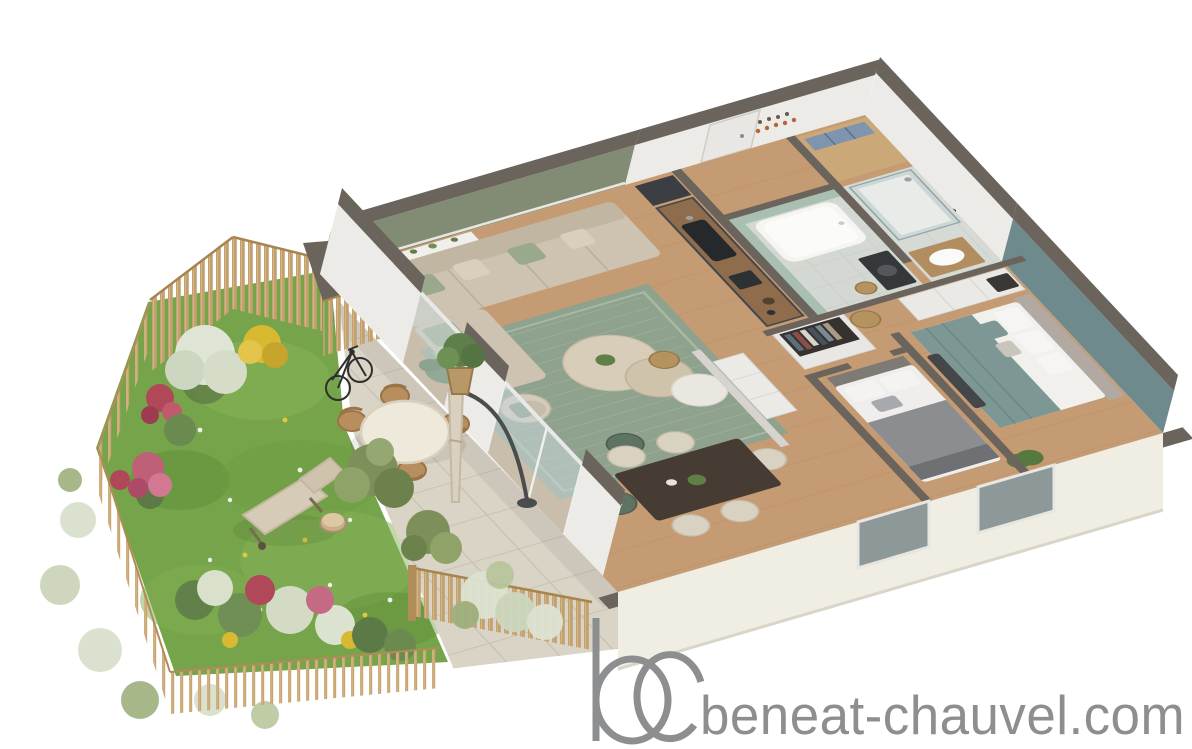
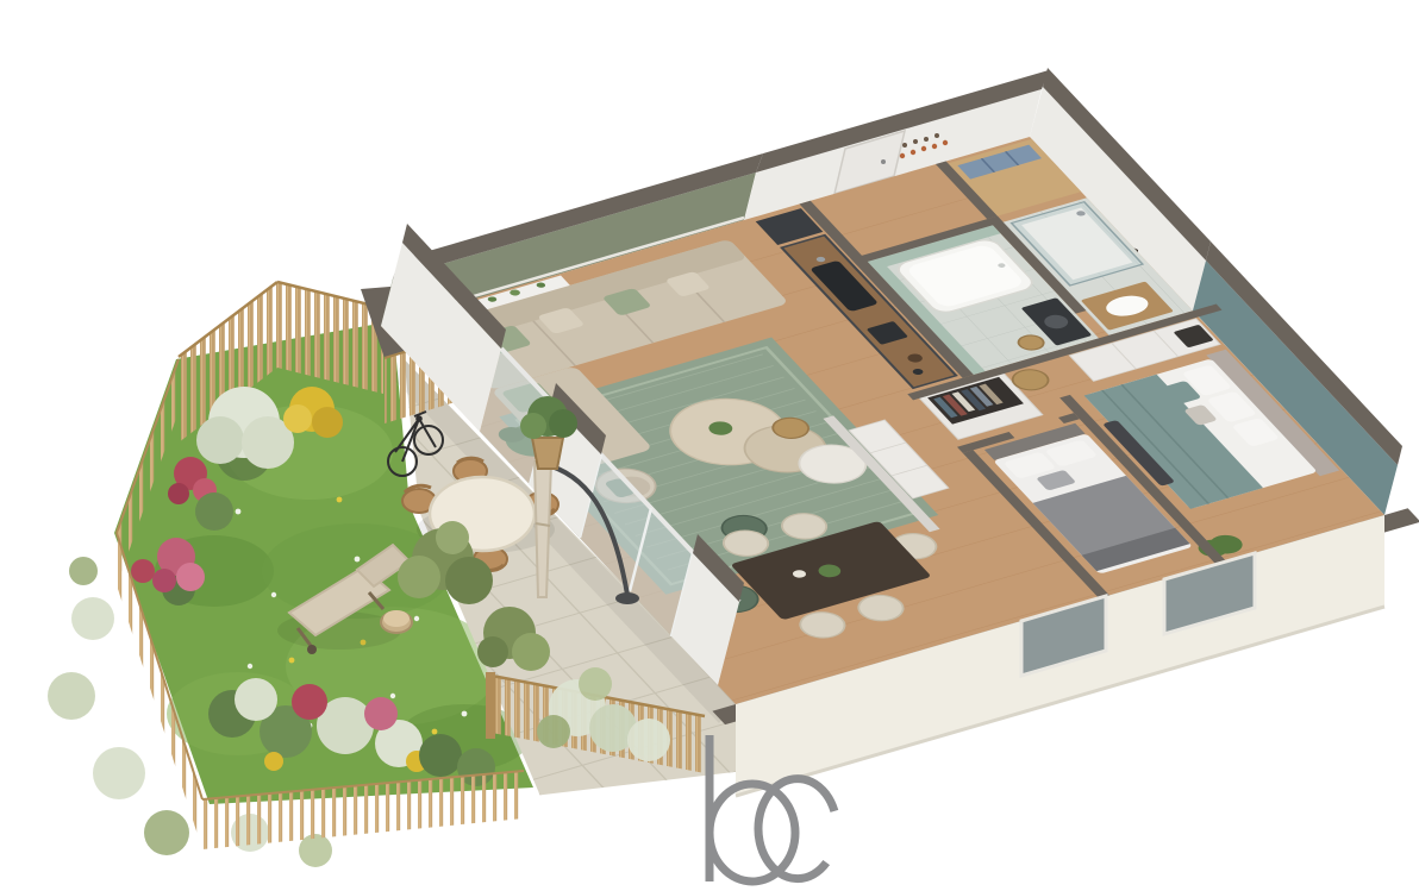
- beneat-chauvel.com
